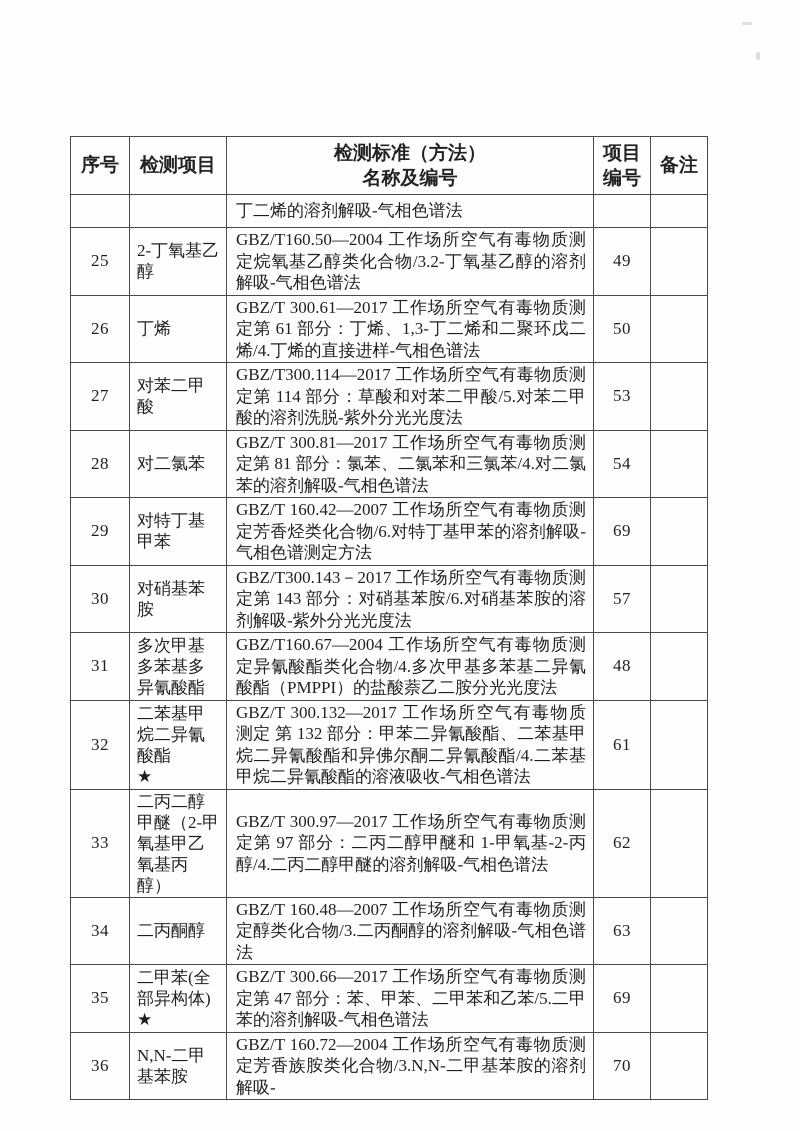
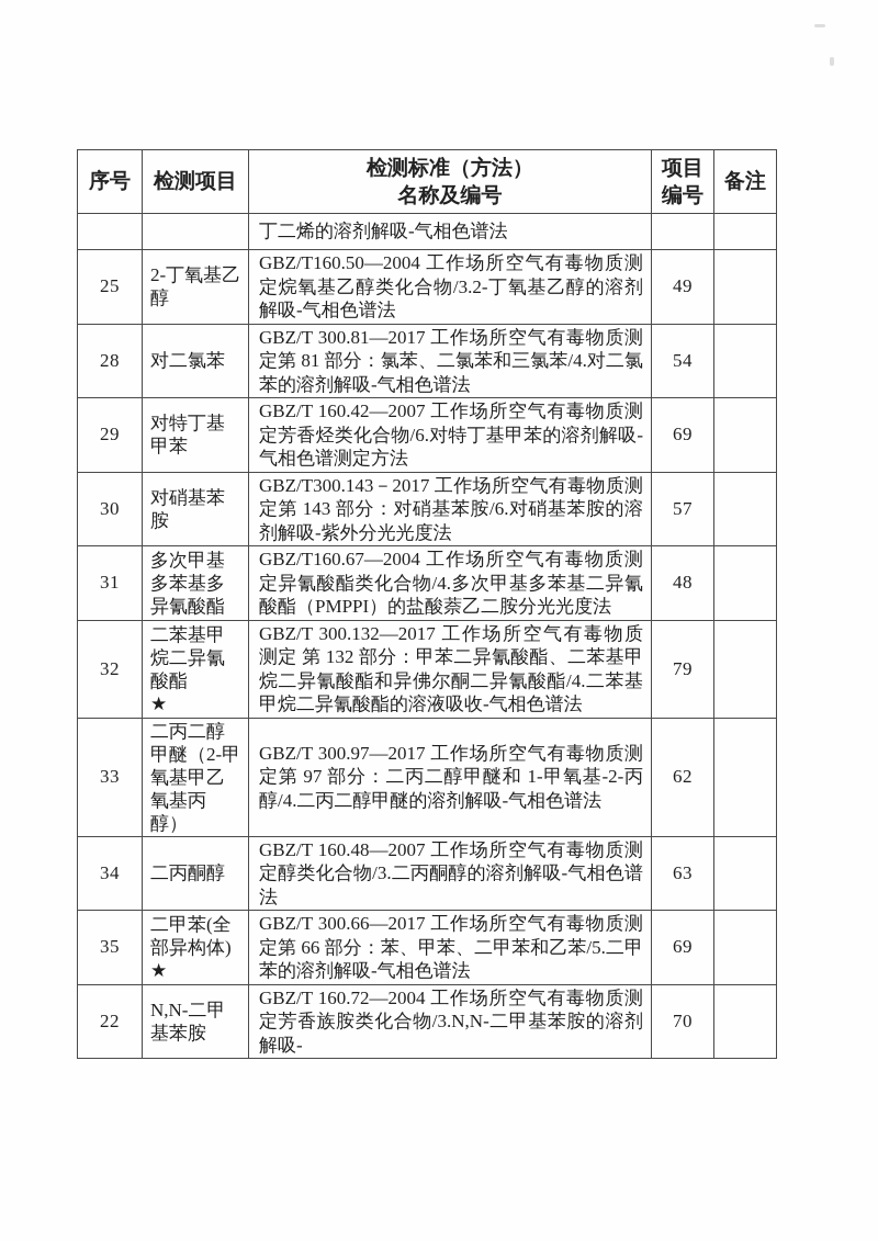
  序号	检测项目	检测标准（方法） 名称及编号	项目 编号	备注
  		丁二烯的溶剂解吸-气相色谱法
  25	2-丁氧基乙醇	GBZ/T160.50—2004 工作场所空气有毒物质测定烷氧基乙醇类化合物/3.2-丁氧基乙醇的溶剂解吸-气相色谱法	49
- 26	丁烯	GBZ/T 300.61—2017 工作场所空气有毒物质测定第 61 部分：丁烯、1,3-丁二烯和二聚环戊二烯/4.丁烯的直接进样-气相色谱法	50
- 27	对苯二甲酸	GBZ/T300.114—2017 工作场所空气有毒物质测定第 114 部分：草酸和对苯二甲酸/5.对苯二甲酸的溶剂洗脱-紫外分光光度法	53
  28	对二氯苯	GBZ/T 300.81—2017 工作场所空气有毒物质测定第 81 部分：氯苯、二氯苯和三氯苯/4.对二氯苯的溶剂解吸-气相色谱法	54
  29	对特丁基甲苯	GBZ/T 160.42—2007 工作场所空气有毒物质测定芳香烃类化合物/6.对特丁基甲苯的溶剂解吸-气相色谱测定方法	69
  30	对硝基苯胺	GBZ/T300.143－2017 工作场所空气有毒物质测定第 143 部分：对硝基苯胺/6.对硝基苯胺的溶剂解吸-紫外分光光度法	57
  31	多次甲基多苯基多异氰酸酯	GBZ/T160.67—2004 工作场所空气有毒物质测定异氰酸酯类化合物/4.多次甲基多苯基二异氰酸酯（PMPPI）的盐酸萘乙二胺分光光度法	48
- 32	二苯基甲烷二异氰酸酯 ★	GBZ/T 300.132—2017 工作场所空气有毒物质测定 第 132 部分：甲苯二异氰酸酯、二苯基甲烷二异氰酸酯和异佛尔酮二异氰酸酯/4.二苯基甲烷二异氰酸酯的溶液吸收-气相色谱法	61
+ 32	二苯基甲烷二异氰酸酯 ★	GBZ/T 300.132—2017 工作场所空气有毒物质测定 第 132 部分：甲苯二异氰酸酯、二苯基甲烷二异氰酸酯和异佛尔酮二异氰酸酯/4.二苯基甲烷二异氰酸酯的溶液吸收-气相色谱法	79
  33	二丙二醇甲醚（2-甲氧基甲乙氧基丙醇）	GBZ/T 300.97—2017 工作场所空气有毒物质测定第 97 部分：二丙二醇甲醚和 1-甲氧基-2-丙醇/4.二丙二醇甲醚的溶剂解吸-气相色谱法	62
  34	二丙酮醇	GBZ/T 160.48—2007 工作场所空气有毒物质测定醇类化合物/3.二丙酮醇的溶剂解吸-气相色谱法	63
- 35	二甲苯(全部异构体) ★	GBZ/T 300.66—2017 工作场所空气有毒物质测定第 47 部分：苯、甲苯、二甲苯和乙苯/5.二甲苯的溶剂解吸-气相色谱法	69
+ 35	二甲苯(全部异构体) ★	GBZ/T 300.66—2017 工作场所空气有毒物质测定第 66 部分：苯、甲苯、二甲苯和乙苯/5.二甲苯的溶剂解吸-气相色谱法	69
- 36	N,N-二甲基苯胺	GBZ/T 160.72—2004 工作场所空气有毒物质测定芳香族胺类化合物/3.N,N-二甲基苯胺的溶剂解吸-	70
+ 22	N,N-二甲基苯胺	GBZ/T 160.72—2004 工作场所空气有毒物质测定芳香族胺类化合物/3.N,N-二甲基苯胺的溶剂解吸-	70
